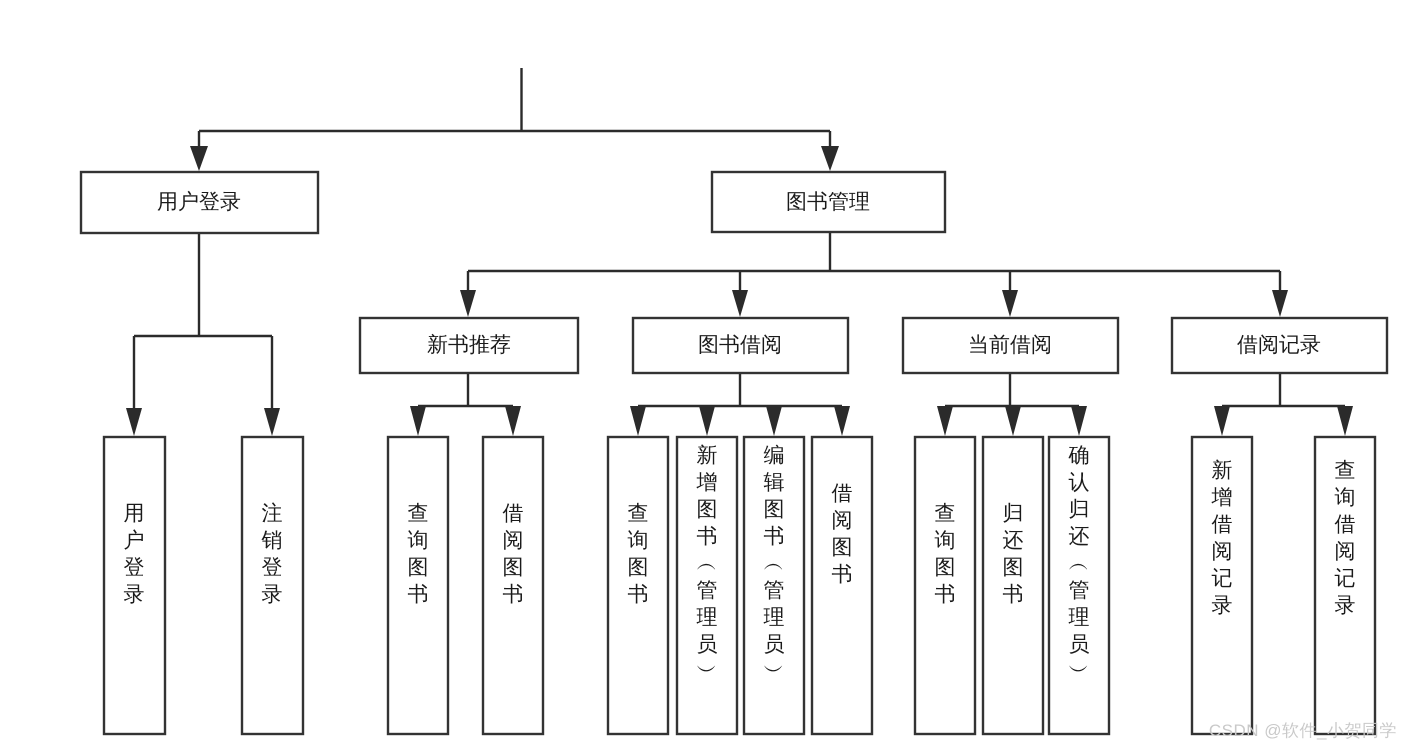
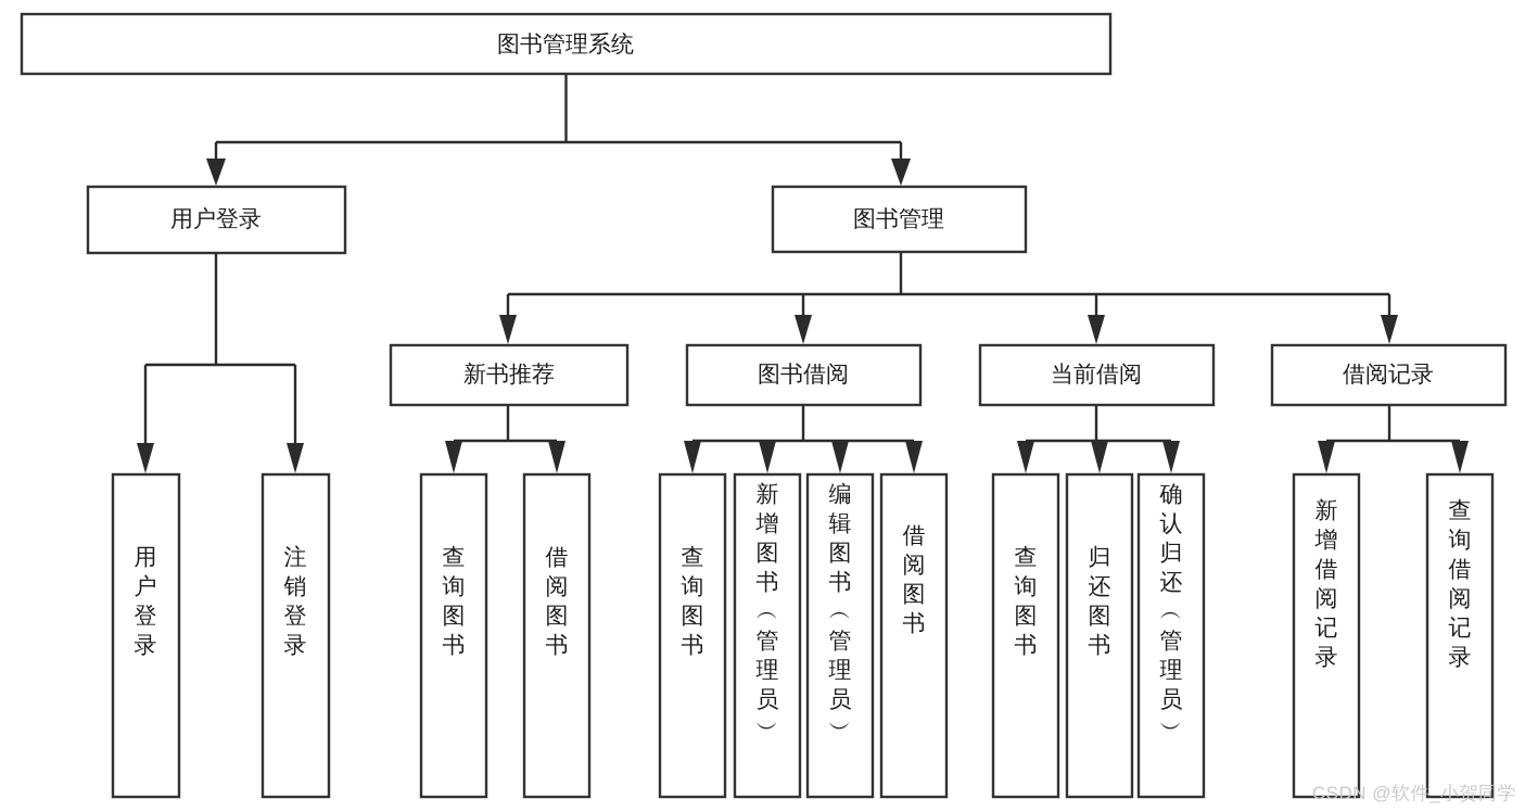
+ 图书管理系统
  用户登录
  图书管理
  新书推荐
  图书借阅
  当前借阅
  借阅记录
  用户登录
  注销登录
  查询图书
  借阅图书
  查询图书
  新增图书 ︵ 管理员 ︶
  编辑图书 ︵ 管理员 ︶
  借阅图书
  查询图书
  归还图书
  确认归还 ︵ 管理员 ︶
  新增借阅记录
  查询借阅记录
  CSDN @软件_小贺同学
